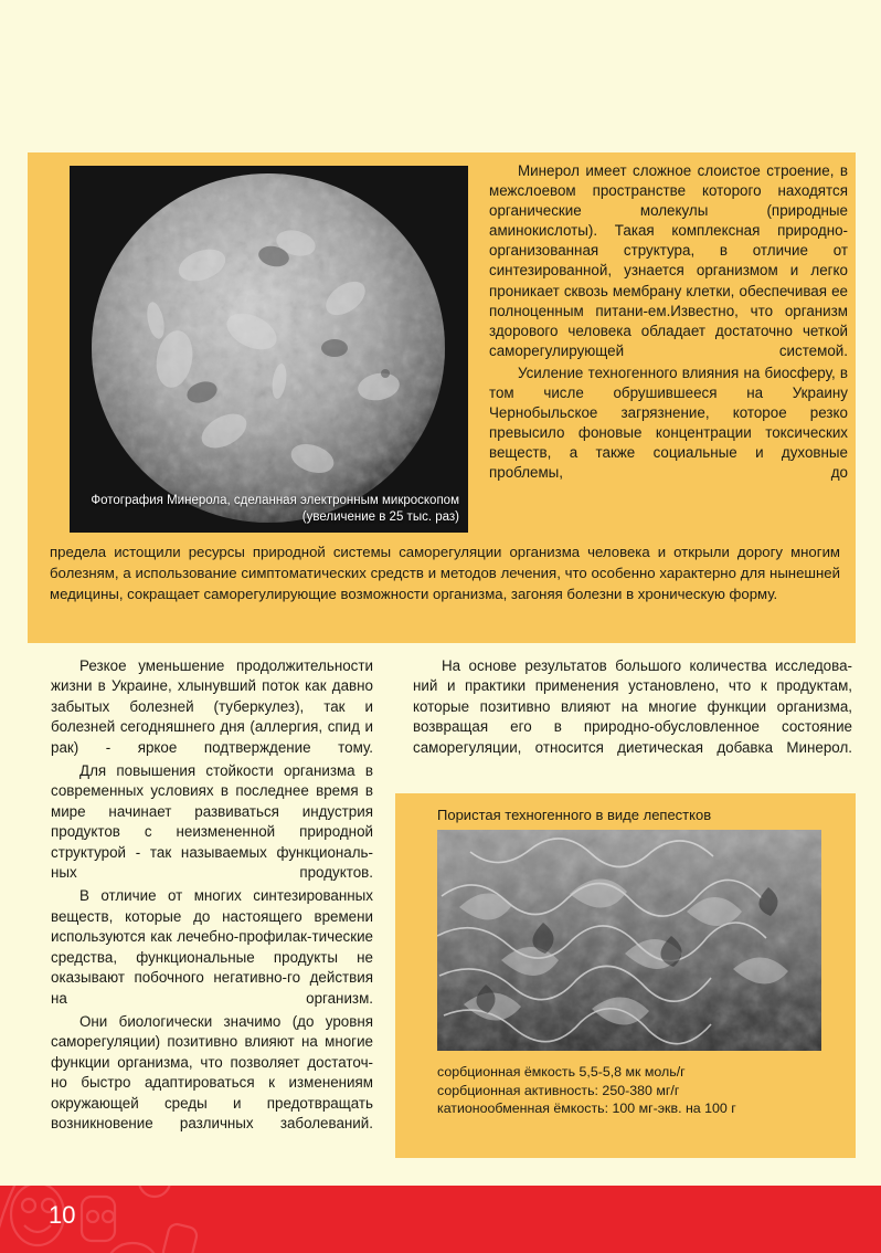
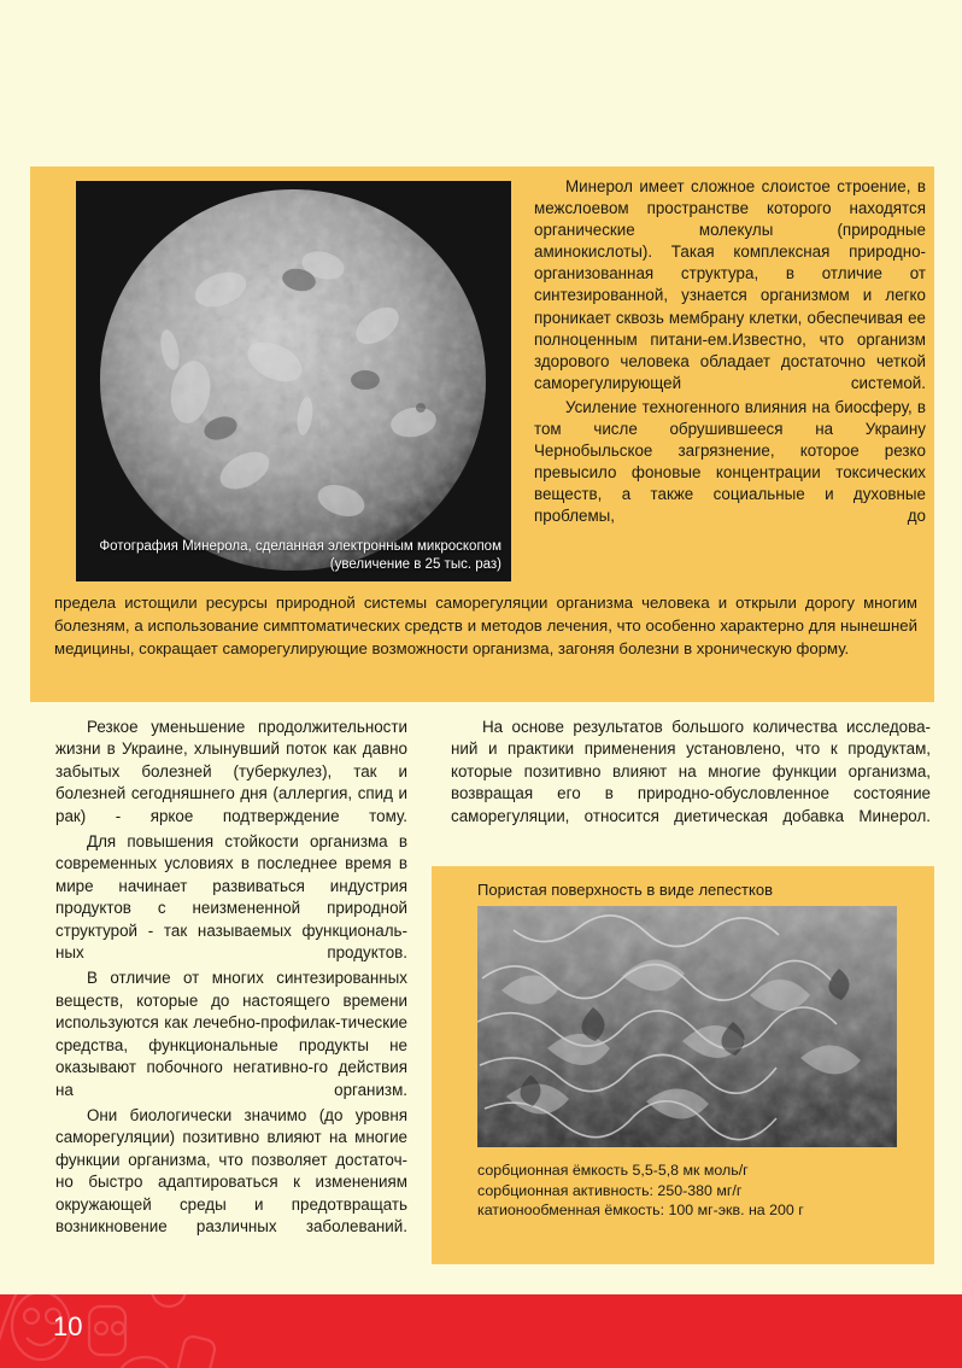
  Фотография Минерола, сделанная электронным микроскопом (увеличение в 25 тыс. раз)
  Минерол имеет сложное слоистое строение, в межслоевом пространстве которого находятся органические молекулы (природные аминокислоты). Такая комплексная природно-организованная структура, в отличие от синтезированной, узнается организмом и легко проникает сквозь мембрану клетки, обеспечивая ее полноценным питани-ем.Известно, что организм здорового человека обладает достаточно четкой саморегулирующей системой.
  Усиление техногенного влияния на биосферу, в том числе обрушившееся на Украину Чернобыльское загрязнение, которое резко превысило фоновые концентрации токсических веществ, а также социальные и духовные проблемы, до
  предела истощили ресурсы природной системы саморегуляции организма человека и открыли дорогу многим болезням, а использование симптоматических средств и методов лечения, что особенно характерно для нынешней медицины, сокращает саморегулирующие возможности организма, загоняя болезни в хроническую форму.
  Резкое уменьшение продолжительности жизни в Украине, хлынувший поток как давно забытых болезней (туберкулез), так и болезней сегодняшнего дня (аллергия, спид и рак) - яркое подтверждение тому.
  Для повышения стойкости организма в современных условиях в последнее время в мире начинает развиваться индустрия продуктов с неизмененной природной структурой - так называемых функциональ-ных продуктов.
  В отличие от многих синтезированных веществ, которые до настоящего времени используются как лечебно-профилак-тические средства, функциональные продукты не оказывают побочного негативно-го действия на организм.
  Они биологически значимо (до уровня саморегуляции) позитивно влияют на многие функции организма, что позволяет достаточ-но быстро адаптироваться к изменениям окружающей среды и предотвращать возникновение различных заболеваний.
  На основе результатов большого количества исследова-ний и практики применения установлено, что к продуктам, которые позитивно влияют на многие функции организма, возвращая его в природно-обусловленное состояние саморегуляции, относится диетическая добавка Минерол.
- Пористая техногенного в виде лепестков
+ Пористая поверхность в виде лепестков
  сорбционная ёмкость 5,5-5,8 мк моль/г
  сорбционная активность: 250-380 мг/г
- катионообменная ёмкость: 100 мг-экв. на 100 г
+ катионообменная ёмкость: 100 мг-экв. на 200 г
  10
